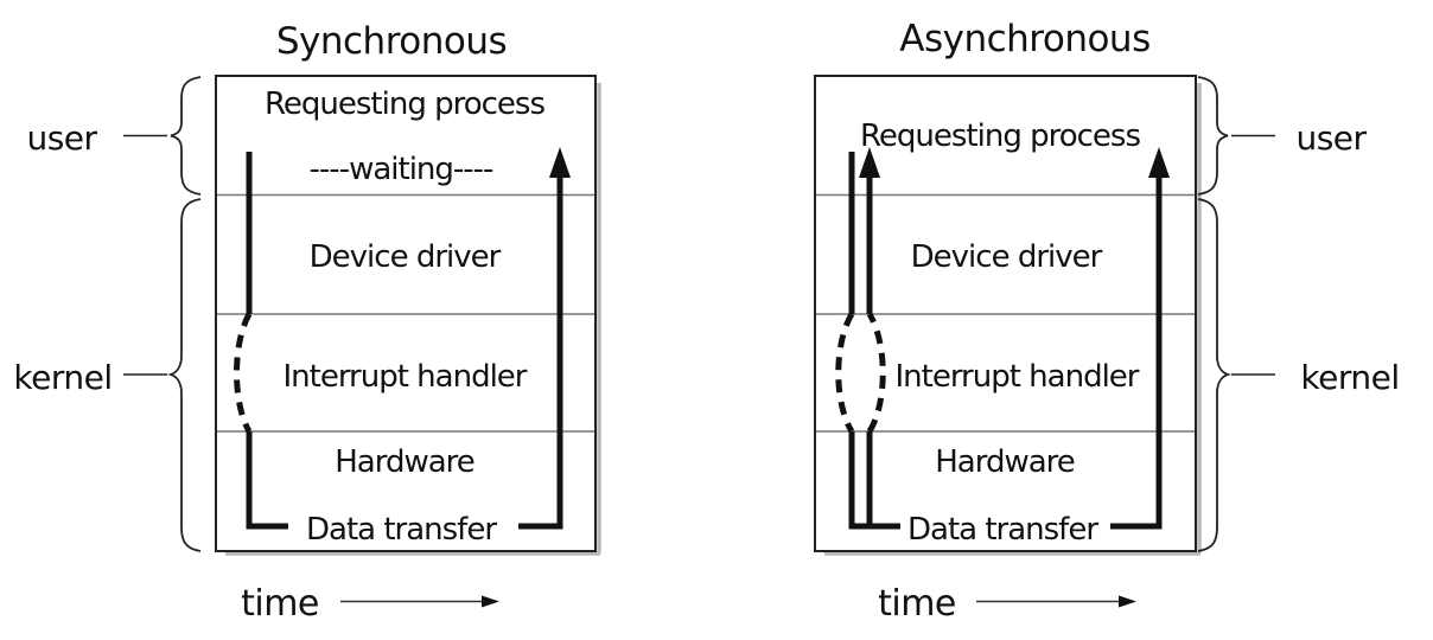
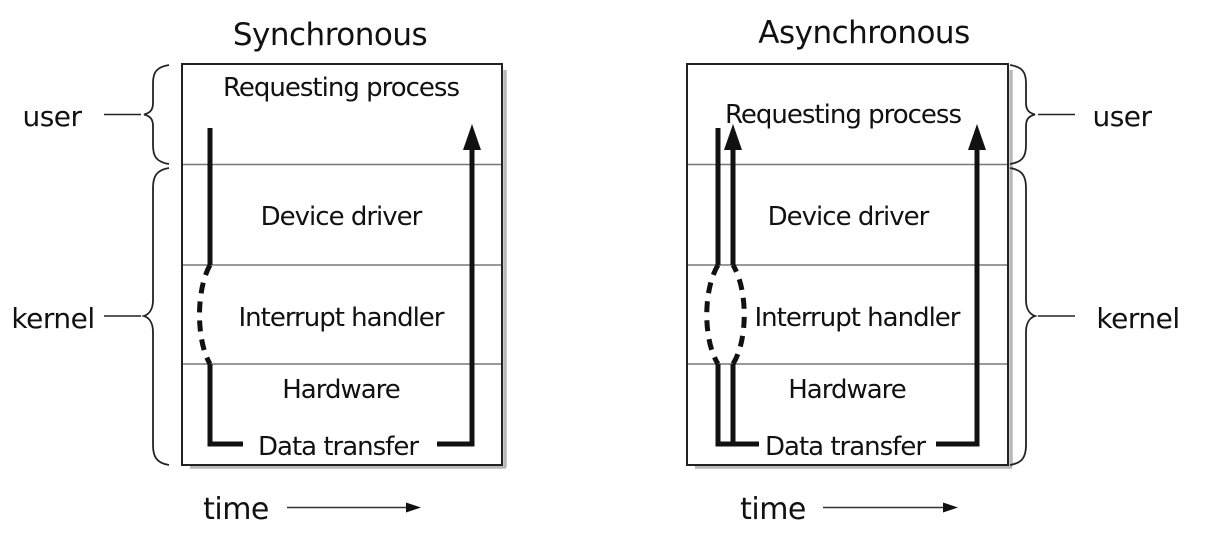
  Synchronous
  Requesting process
- ----waiting----
  Device driver
  Interrupt handler
  Hardware
  Data transfer
  user
  kernel
  time
  Asynchronous
  Requesting process
  Device driver
  Interrupt handler
  Hardware
  Data transfer
  user
  kernel
  time
